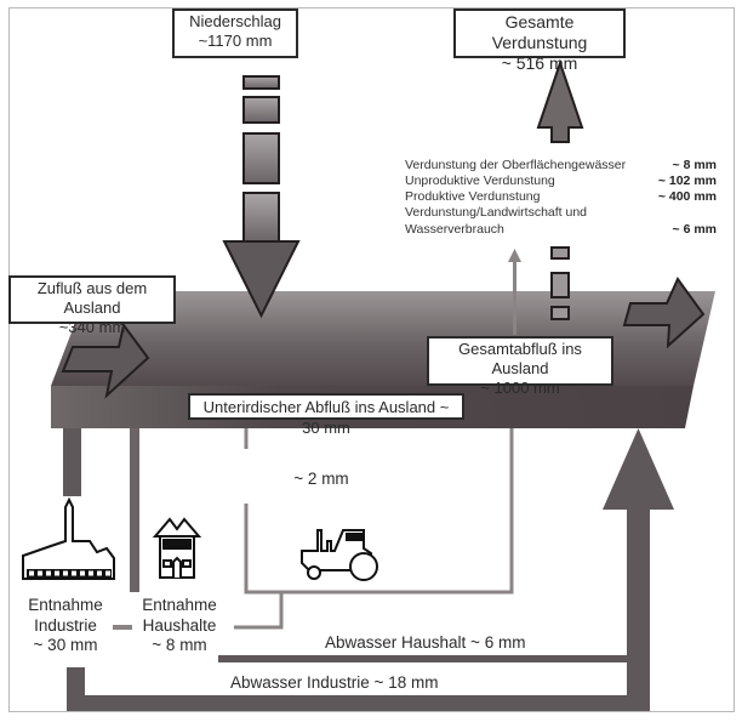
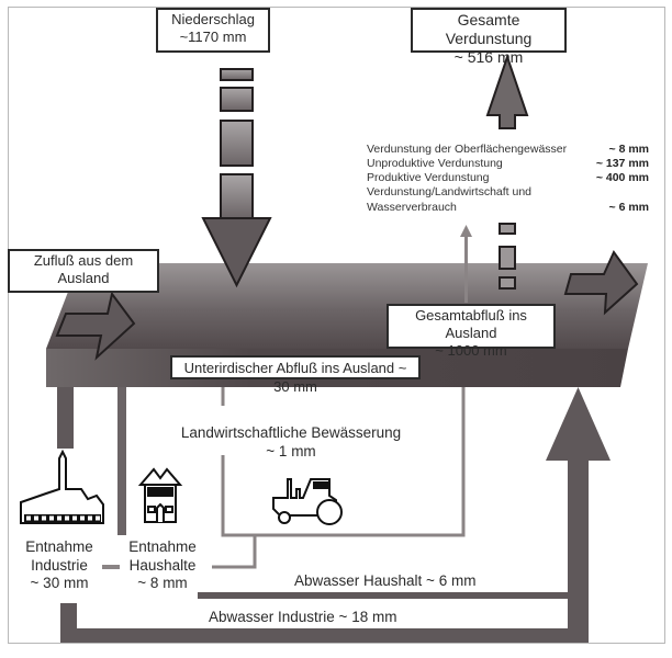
  Niederschlag
  ~1170 mm
  Gesamte Verdunstung
  ~ 516 mm
  Verdunstung der Oberflächengewässer
  ~ 8 mm
  Unproduktive Verdunstung
- ~ 102 mm
+ ~ 137 mm
  Produktive Verdunstung
  ~ 400 mm
  Verdunstung/Landwirtschaft und
  Wasserverbrauch
  ~ 6 mm
  Zufluß aus dem Ausland
- ~340 mm
  Gesamtabfluß ins Ausland
  ~ 1000 mm
  Unterirdischer Abfluß ins Ausland ~ 30 mm
+ Landwirtschaftliche Bewässerung
- ~ 2 mm
+ ~ 1 mm
  Entnahme
  Industrie
  ~ 30 mm
  Entnahme
  Haushalte
  ~ 8 mm
  Abwasser Haushalt ~ 6 mm
  Abwasser Industrie ~ 18 mm
